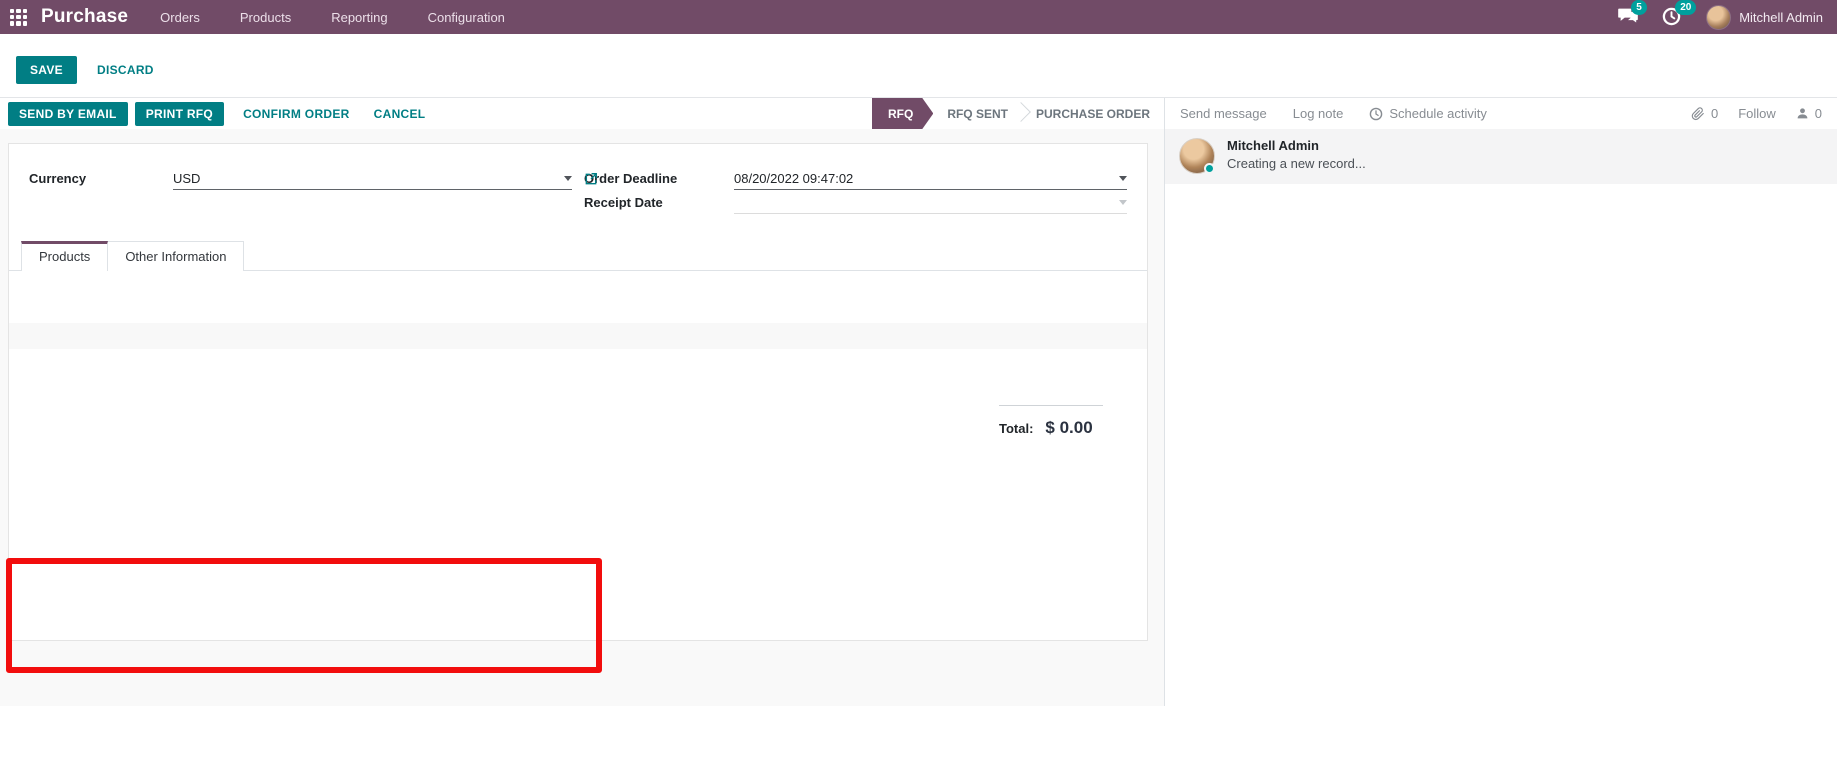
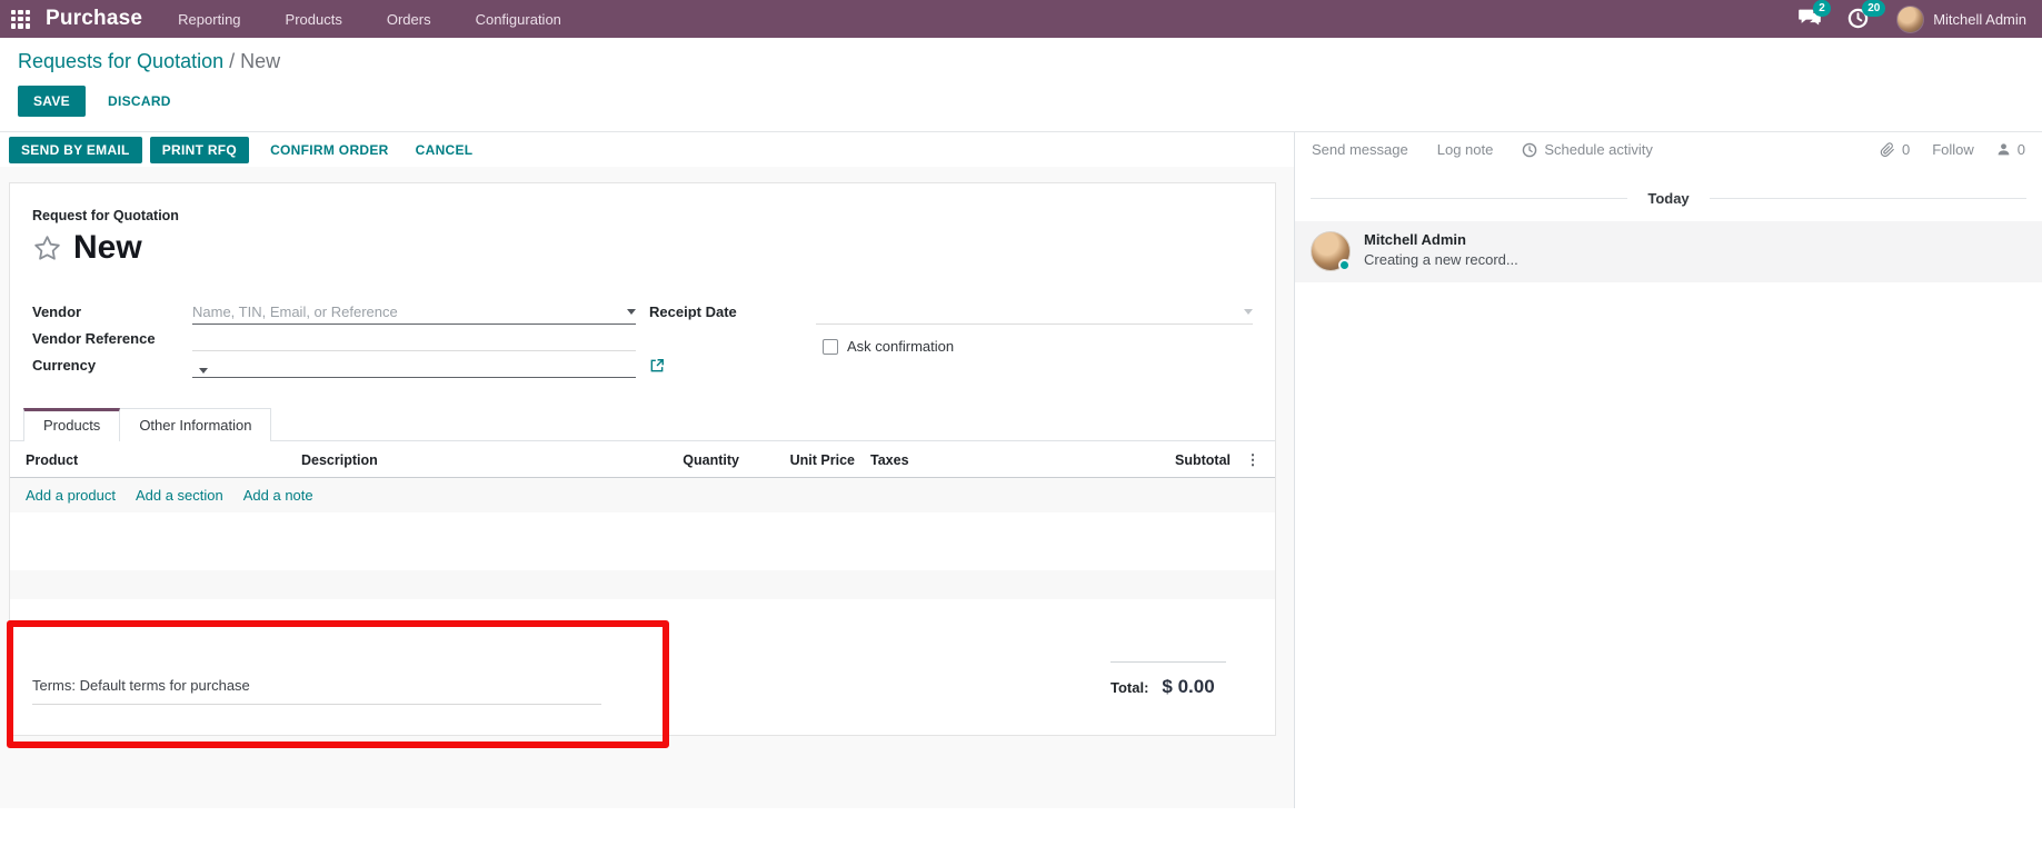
  Purchase
- Orders
+ Reporting
  Products
- Reporting
+ Orders
  Configuration
- 5
+ 2
  20
  Mitchell Admin
+ Requests for Quotation / New
  SAVE
  DISCARD
  SEND BY EMAIL
  PRINT RFQ
  CONFIRM ORDER
  CANCEL
- RFQ
- RFQ SENT
- PURCHASE ORDER
  Send message
  Log note
  Schedule activity
  0
  Follow
  0
+ Request for Quotation
+ New
+ Vendor
+ Name, TIN, Email, or Reference
+ Vendor Reference
  Currency
- USD
- Order Deadline
- 08/20/2022 09:47:02
  Receipt Date
+ Ask confirmation
  Products
  Other Information
+ Product
+ Description
+ Quantity
+ Unit Price
+ Taxes
+ Subtotal
+ ⋮
+ Add a product
+ Add a section
+ Add a note
+ Terms: Default terms for purchase
  Total:
  $ 0.00
+ Today
  Mitchell Admin
  Creating a new record...
